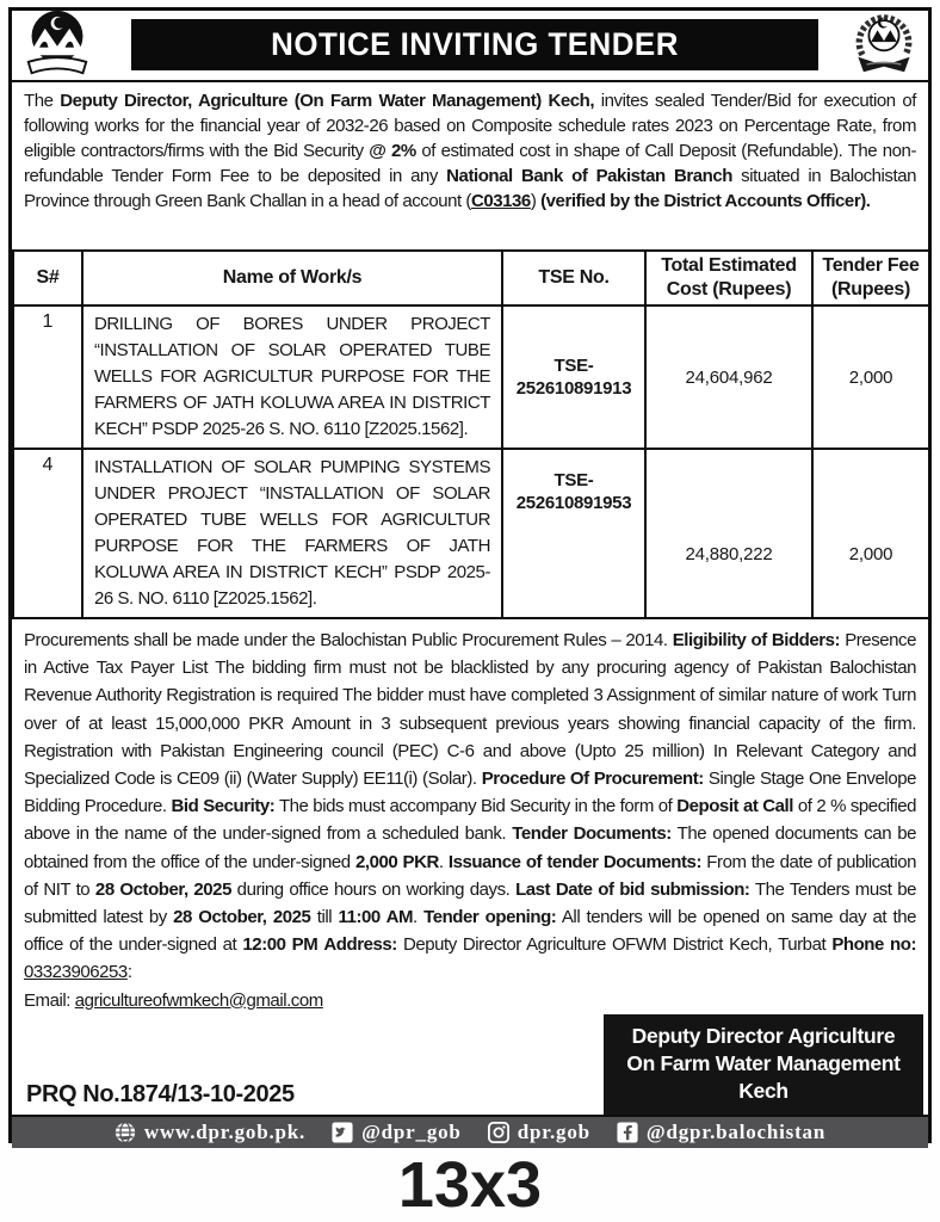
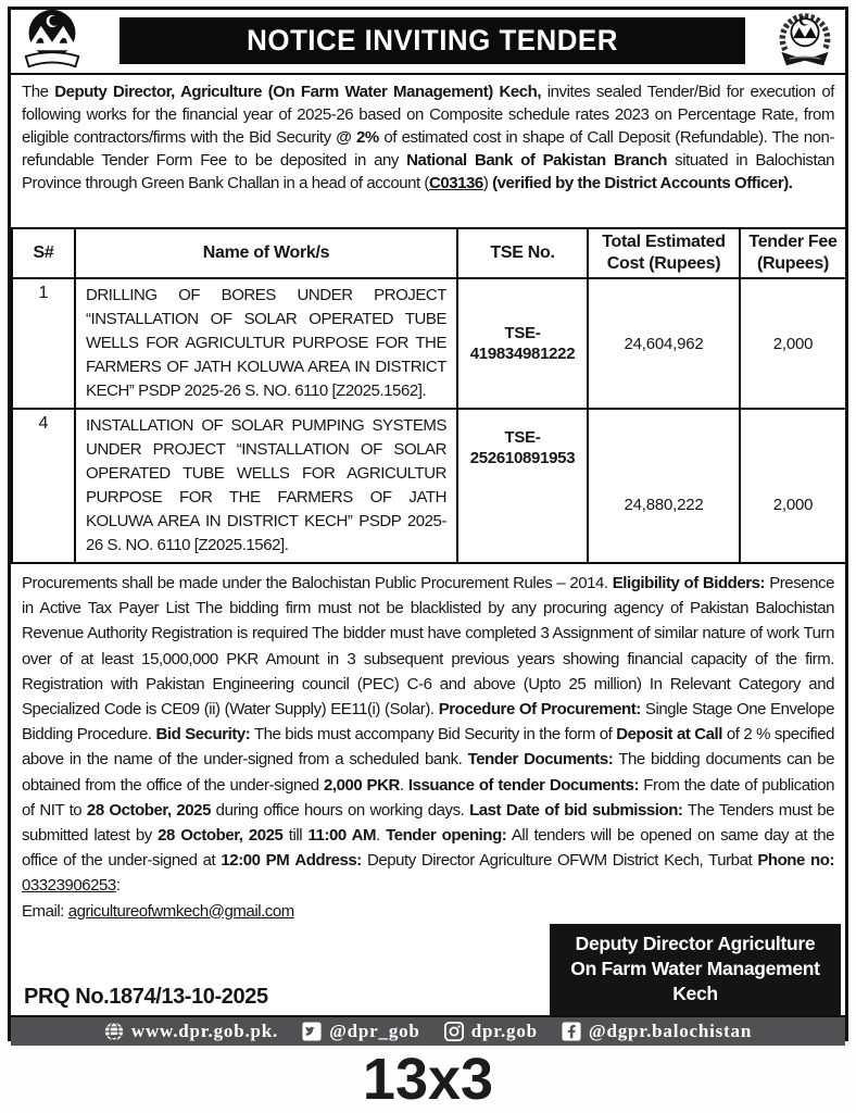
  NOTICE INVITING TENDER
- The Deputy Director, Agriculture (On Farm Water Management) Kech, invites sealed Tender/Bid for execution of following works for the financial year of 2032-26 based on Composite schedule rates 2023 on Percentage Rate, from eligible contractors/firms with the Bid Security @ 2% of estimated cost in shape of Call Deposit (Refundable). The non-refundable Tender Form Fee to be deposited in any National Bank of Pakistan Branch situated in Balochistan Province through Green Bank Challan in a head of account (C03136) (verified by the District Accounts Officer).
+ The Deputy Director, Agriculture (On Farm Water Management) Kech, invites sealed Tender/Bid for execution of following works for the financial year of 2025-26 based on Composite schedule rates 2023 on Percentage Rate, from eligible contractors/firms with the Bid Security @ 2% of estimated cost in shape of Call Deposit (Refundable). The non-refundable Tender Form Fee to be deposited in any National Bank of Pakistan Branch situated in Balochistan Province through Green Bank Challan in a head of account (C03136) (verified by the District Accounts Officer).
  S#	Name of Work/s	TSE No.	Total Estimated Cost (Rupees)	Tender Fee (Rupees)
- 1	DRILLING OF BORES UNDER PROJECT “INSTALLATION OF SOLAR OPERATED TUBE WELLS FOR AGRICULTUR PURPOSE FOR THE FARMERS OF JATH KOLUWA AREA IN DISTRICT KECH” PSDP 2025-26 S. NO. 6110 [Z2025.1562].	TSE- 252610891913	24,604,962	2,000
+ 1	DRILLING OF BORES UNDER PROJECT “INSTALLATION OF SOLAR OPERATED TUBE WELLS FOR AGRICULTUR PURPOSE FOR THE FARMERS OF JATH KOLUWA AREA IN DISTRICT KECH” PSDP 2025-26 S. NO. 6110 [Z2025.1562].	TSE- 419834981222	24,604,962	2,000
  4	INSTALLATION OF SOLAR PUMPING SYSTEMS UNDER PROJECT “INSTALLATION OF SOLAR OPERATED TUBE WELLS FOR AGRICULTUR PURPOSE FOR THE FARMERS OF JATH KOLUWA AREA IN DISTRICT KECH” PSDP 2025-26 S. NO. 6110 [Z2025.1562].	TSE- 252610891953	24,880,222	2,000
- Procurements shall be made under the Balochistan Public Procurement Rules – 2014. Eligibility of Bidders: Presence in Active Tax Payer List The bidding firm must not be blacklisted by any procuring agency of Pakistan Balochistan Revenue Authority Registration is required The bidder must have completed 3 Assignment of similar nature of work Turn over of at least 15,000,000 PKR Amount in 3 subsequent previous years showing financial capacity of the firm. Registration with Pakistan Engineering council (PEC) C-6 and above (Upto 25 million) In Relevant Category and Specialized Code is CE09 (ii) (Water Supply) EE11(i) (Solar). Procedure Of Procurement: Single Stage One Envelope Bidding Procedure. Bid Security: The bids must accompany Bid Security in the form of Deposit at Call of 2 % specified above in the name of the under-signed from a scheduled bank. Tender Documents: The opened documents can be obtained from the office of the under-signed 2,000 PKR. Issuance of tender Documents: From the date of publication of NIT to 28 October, 2025 during office hours on working days. Last Date of bid submission: The Tenders must be submitted latest by 28 October, 2025 till 11:00 AM. Tender opening: All tenders will be opened on same day at the office of the under-signed at 12:00 PM Address: Deputy Director Agriculture OFWM District Kech, Turbat Phone no: 03323906253:
+ Procurements shall be made under the Balochistan Public Procurement Rules – 2014. Eligibility of Bidders: Presence in Active Tax Payer List The bidding firm must not be blacklisted by any procuring agency of Pakistan Balochistan Revenue Authority Registration is required The bidder must have completed 3 Assignment of similar nature of work Turn over of at least 15,000,000 PKR Amount in 3 subsequent previous years showing financial capacity of the firm. Registration with Pakistan Engineering council (PEC) C-6 and above (Upto 25 million) In Relevant Category and Specialized Code is CE09 (ii) (Water Supply) EE11(i) (Solar). Procedure Of Procurement: Single Stage One Envelope Bidding Procedure. Bid Security: The bids must accompany Bid Security in the form of Deposit at Call of 2 % specified above in the name of the under-signed from a scheduled bank. Tender Documents: The bidding documents can be obtained from the office of the under-signed 2,000 PKR. Issuance of tender Documents: From the date of publication of NIT to 28 October, 2025 during office hours on working days. Last Date of bid submission: The Tenders must be submitted latest by 28 October, 2025 till 11:00 AM. Tender opening: All tenders will be opened on same day at the office of the under-signed at 12:00 PM Address: Deputy Director Agriculture OFWM District Kech, Turbat Phone no: 03323906253:
  Email: agricultureofwmkech@gmail.com
  PRQ No.1874/13-10-2025
  Deputy Director Agriculture
  On Farm Water Management
  Kech
  www.dpr.gob.pk.
  @dpr_gob
  dpr.gob
  @dgpr.balochistan
  13x3
